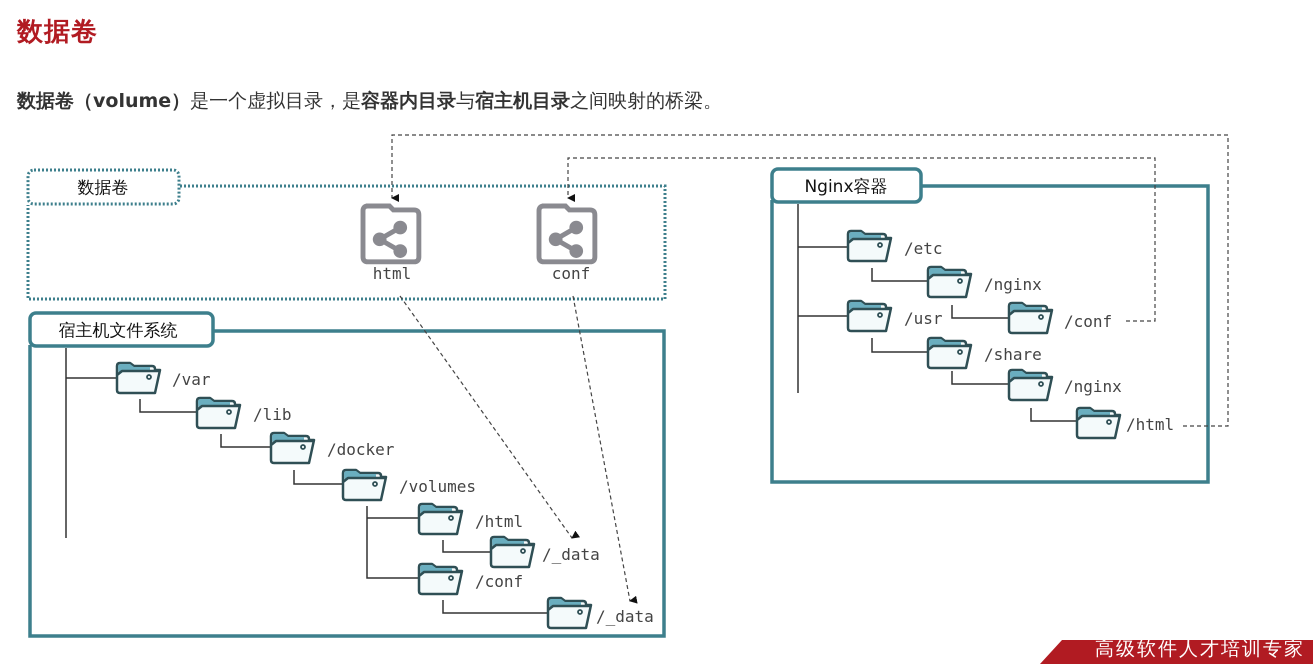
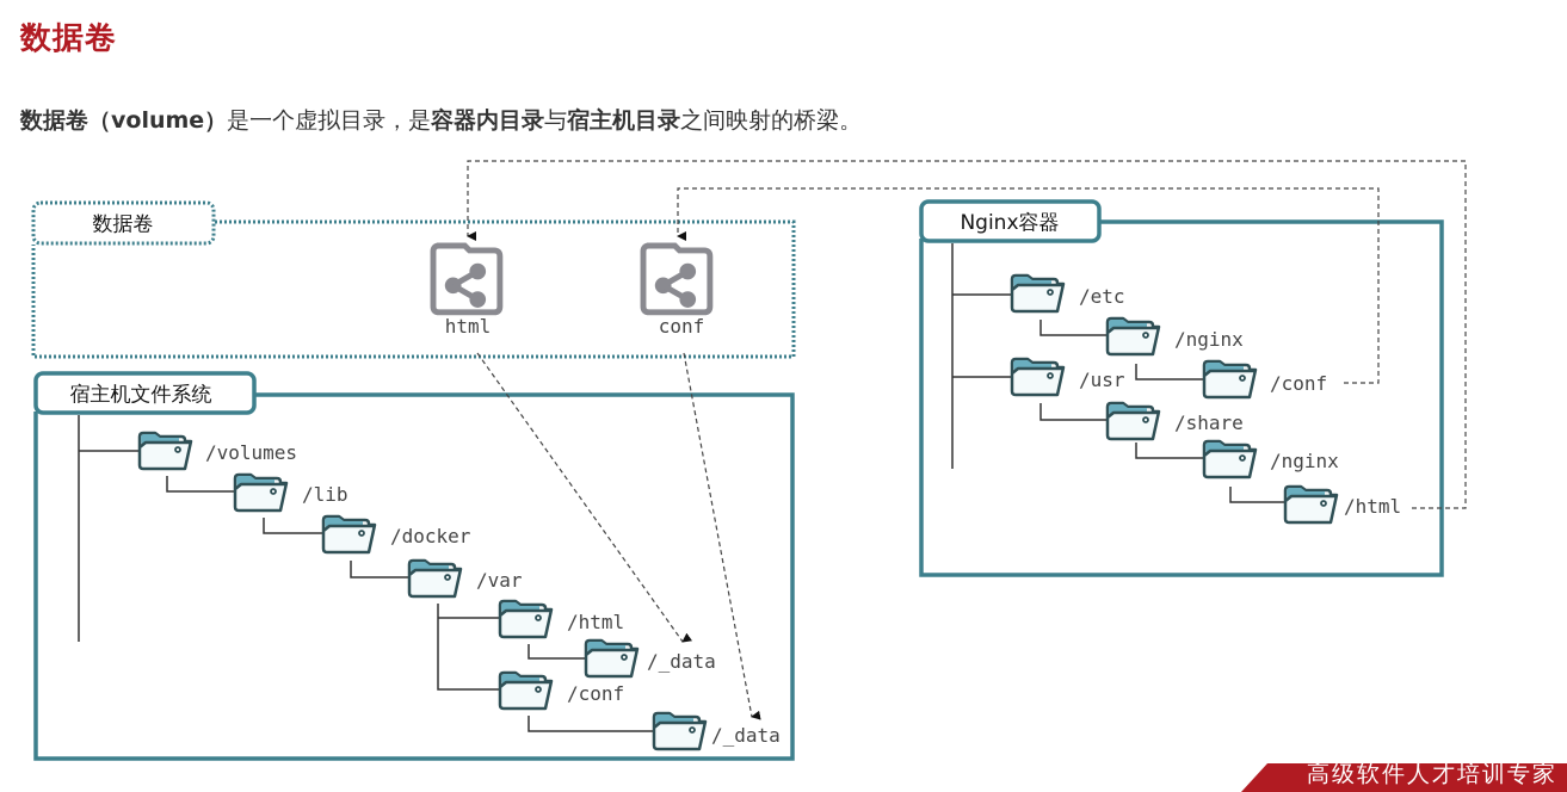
  数据卷
  数据卷（volume）是一个虚拟目录，是容器内目录与宿主机目录之间映射的桥梁。
  数据卷
  html
  conf
  宿主机文件系统
- /var
+ /volumes
  /lib
  /docker
- /volumes
+ /var
  /html
  /_data
  /conf
  /_data
  Nginx容器
  /etc
  /nginx
  /usr
  /conf
  /share
  /nginx
  /html
  高级软件人才培训专家
